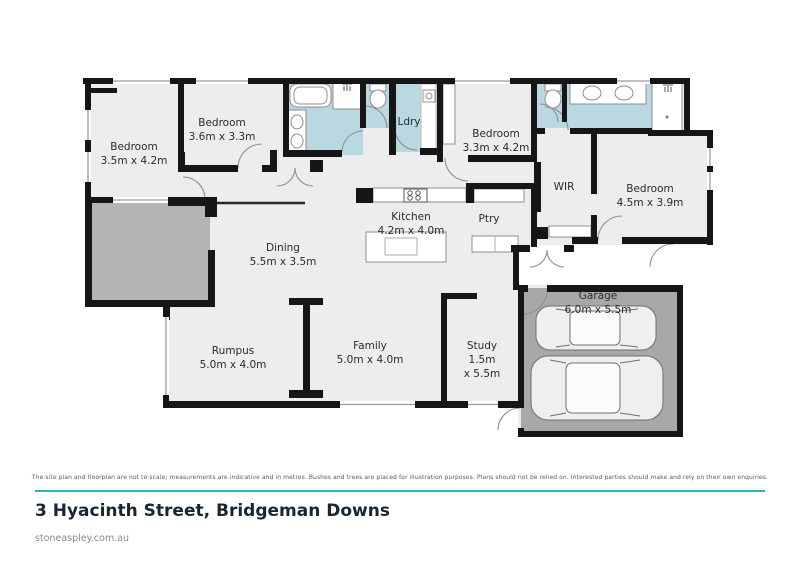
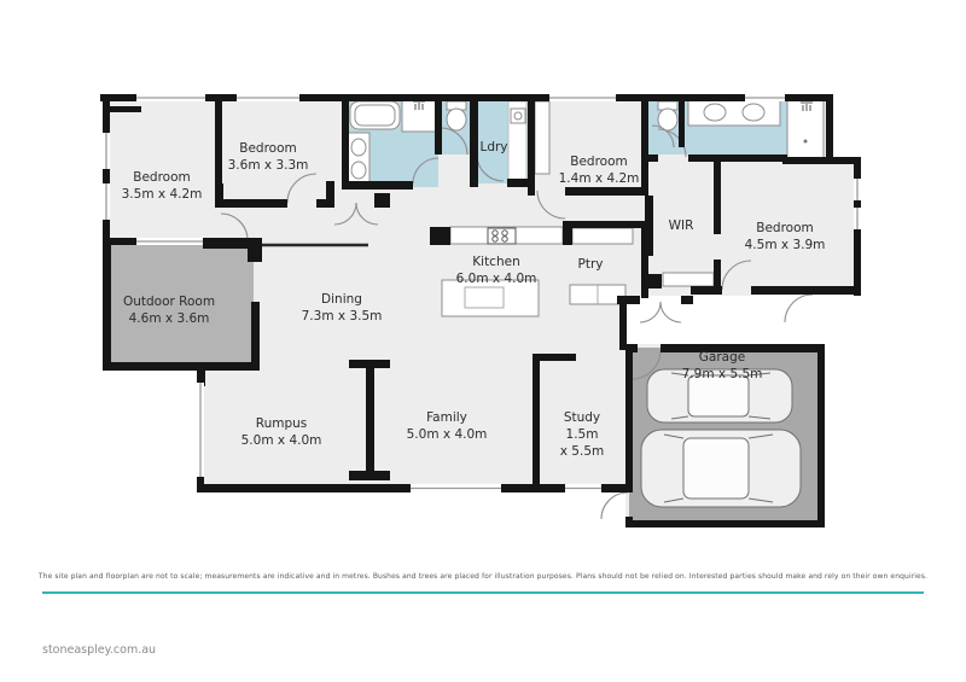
  Bedroom
  3.5m x 4.2m
  Bedroom
  3.6m x 3.3m
  Ldry
  Bedroom
- 3.3m x 4.2m
+ 1.4m x 4.2m
  WIR
  Bedroom
  4.5m x 3.9m
+ Outdoor Room
+ 4.6m x 3.6m
  Dining
- 5.5m x 3.5m
+ 7.3m x 3.5m
  Kitchen
- 4.2m x 4.0m
+ 6.0m x 4.0m
  Ptry
  Garage
- 6.0m x 5.5m
+ 7.9m x 5.5m
  Rumpus
  5.0m x 4.0m
  Family
  5.0m x 4.0m
  Study
  1.5m
  x 5.5m
- 3 Hyacinth Street, Bridgeman Downs
  stoneaspley.com.au
